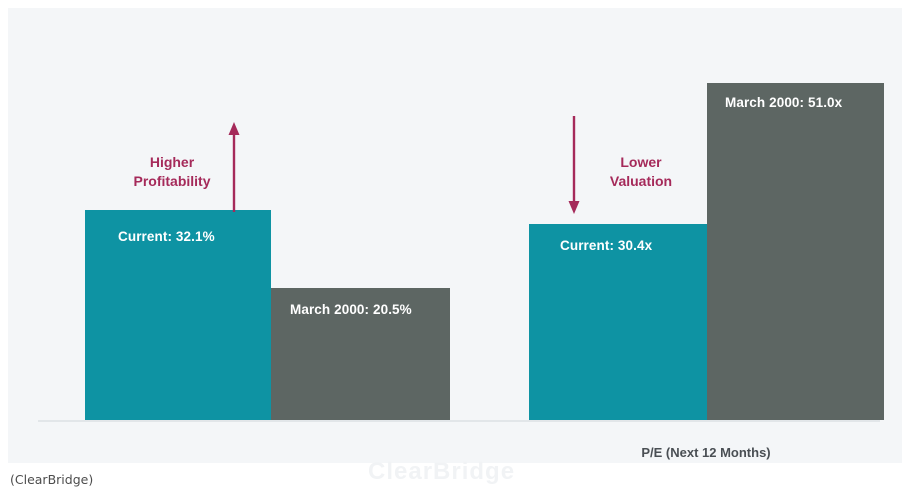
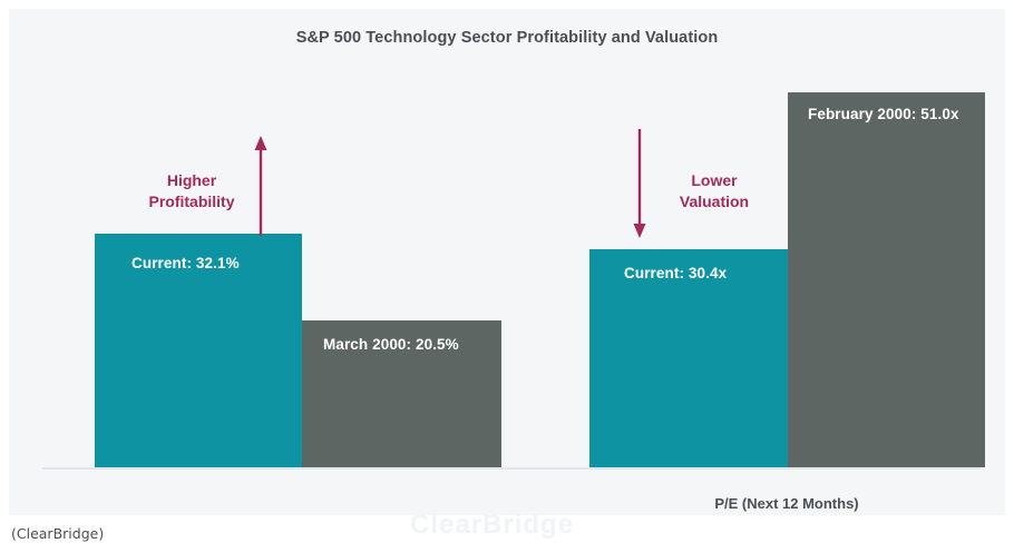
+ S&P 500 Technology Sector Profitability and Valuation
  Current: 32.1%
  March 2000: 20.5%
  Higher
  Profitability
  Current: 30.4x
- March 2000: 51.0x
+ February 2000: 51.0x
  Lower
  Valuation
  P/E (Next 12 Months)
  (ClearBridge)
